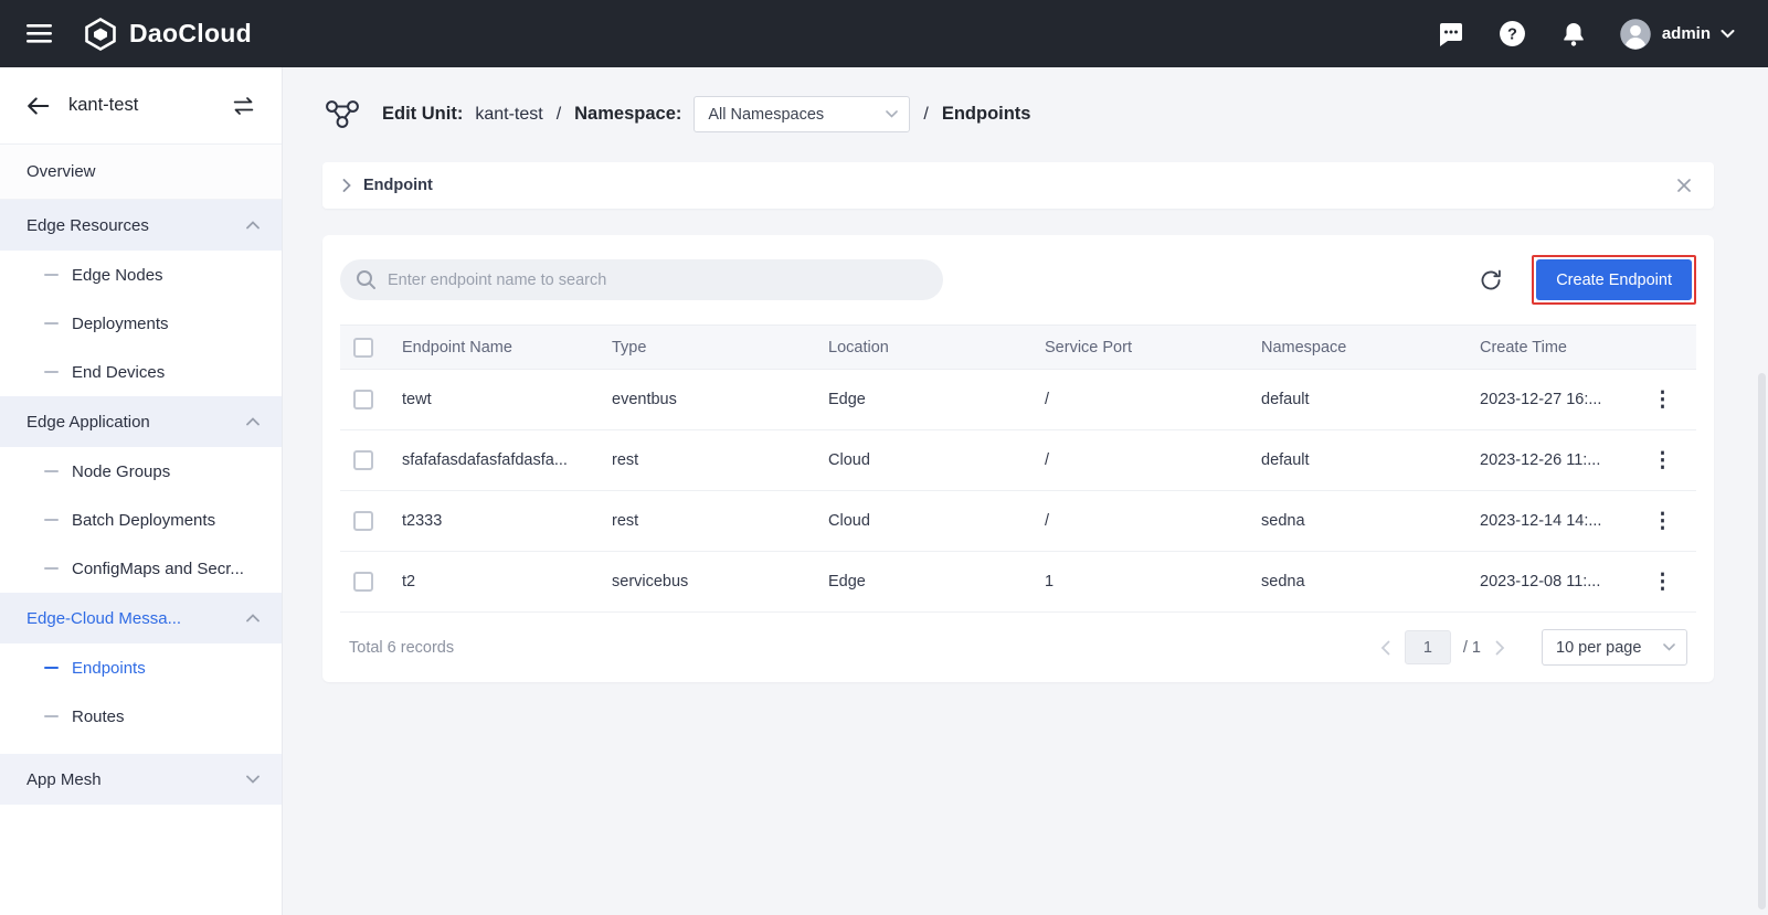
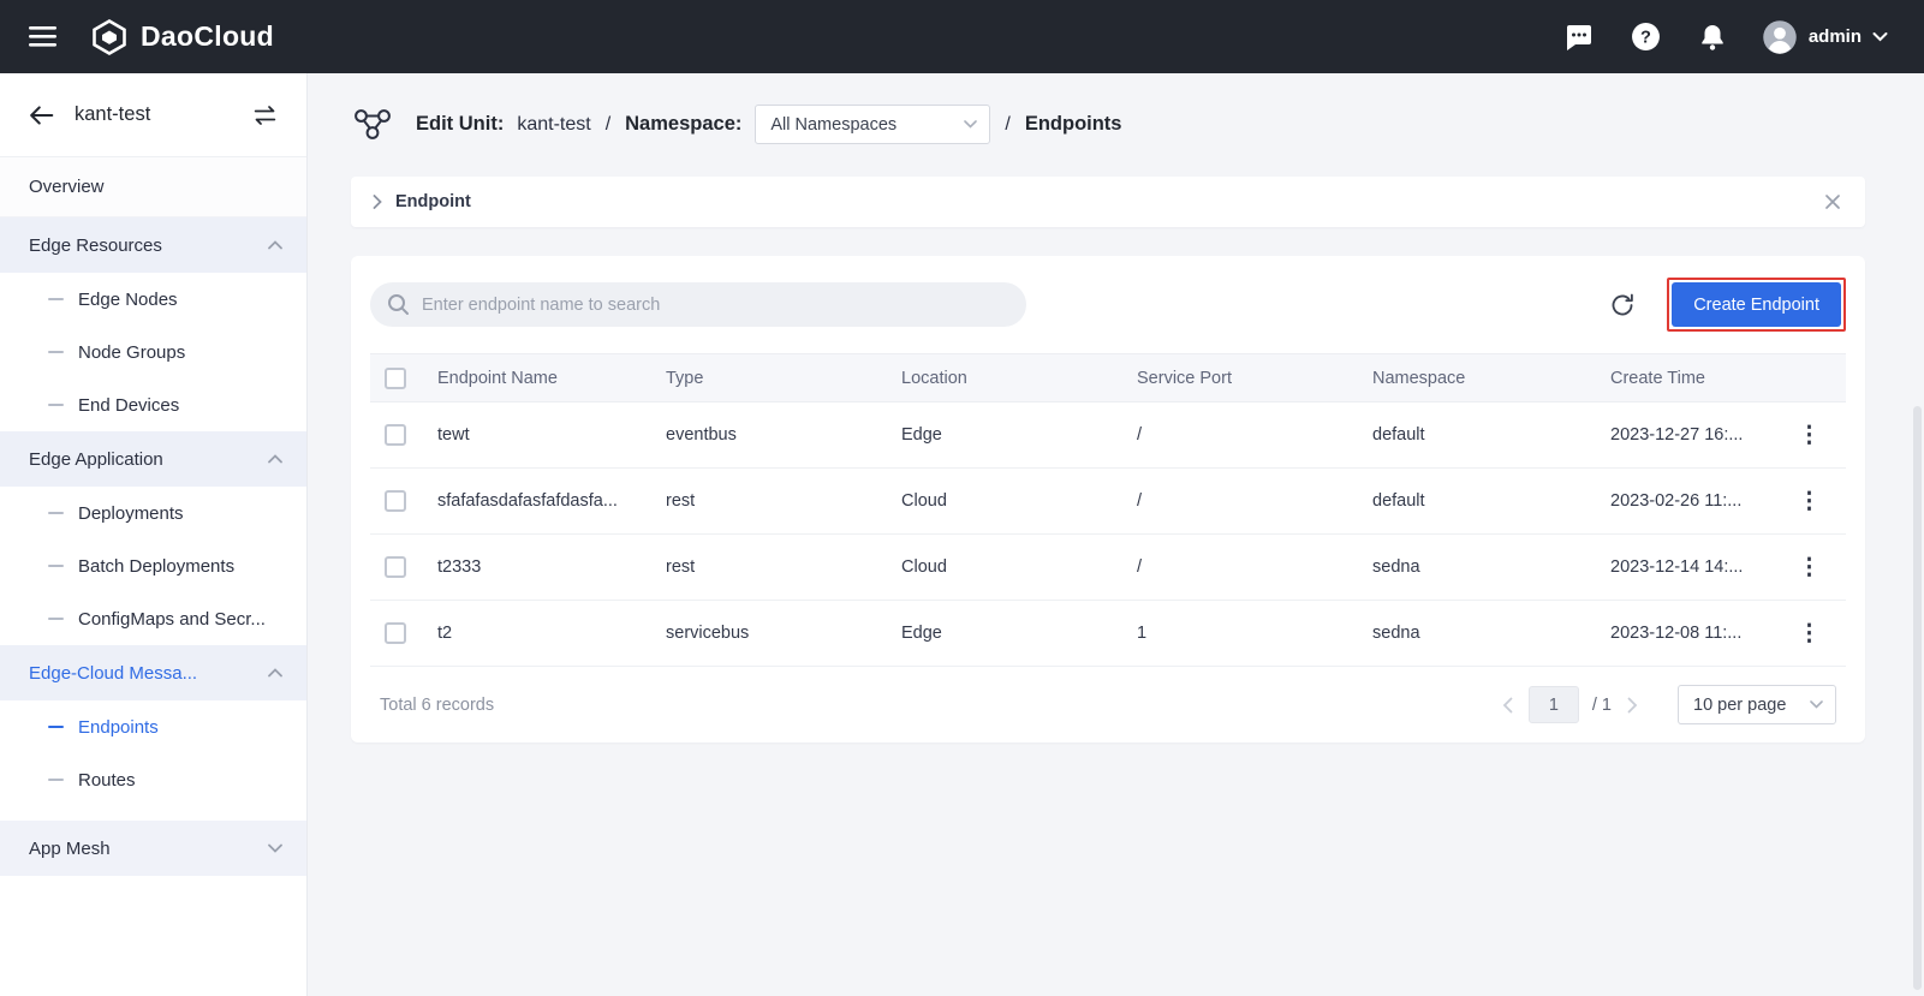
  DaoCloud
  ?
  admin
  kant-test
  Overview
  Edge Resources
  Edge Nodes
- Deployments
+ Node Groups
  End Devices
  Edge Application
- Node Groups
+ Deployments
  Batch Deployments
  ConfigMaps and Secr...
  Edge-Cloud Messa...
  Endpoints
  Routes
  App Mesh
  Edit Unit:
  kant-test
  /
  Namespace:
  All Namespaces
  /
  Endpoints
  Endpoint
  Enter endpoint name to search
  Create Endpoint
  	Endpoint Name	Type	Location	Service Port	Namespace	Create Time
  	tewt	eventbus	Edge	/	default	2023-12-27 16:...	⋮
- 	sfafafasdafasfafdasfa...	rest	Cloud	/	default	2023-12-26 11:...	⋮
+ 	sfafafasdafasfafdasfa...	rest	Cloud	/	default	2023-02-26 11:...	⋮
  	t2333	rest	Cloud	/	sedna	2023-12-14 14:...	⋮
  	t2	servicebus	Edge	1	sedna	2023-12-08 11:...	⋮
  Total 6 records
  1
  / 1
  10 per page
